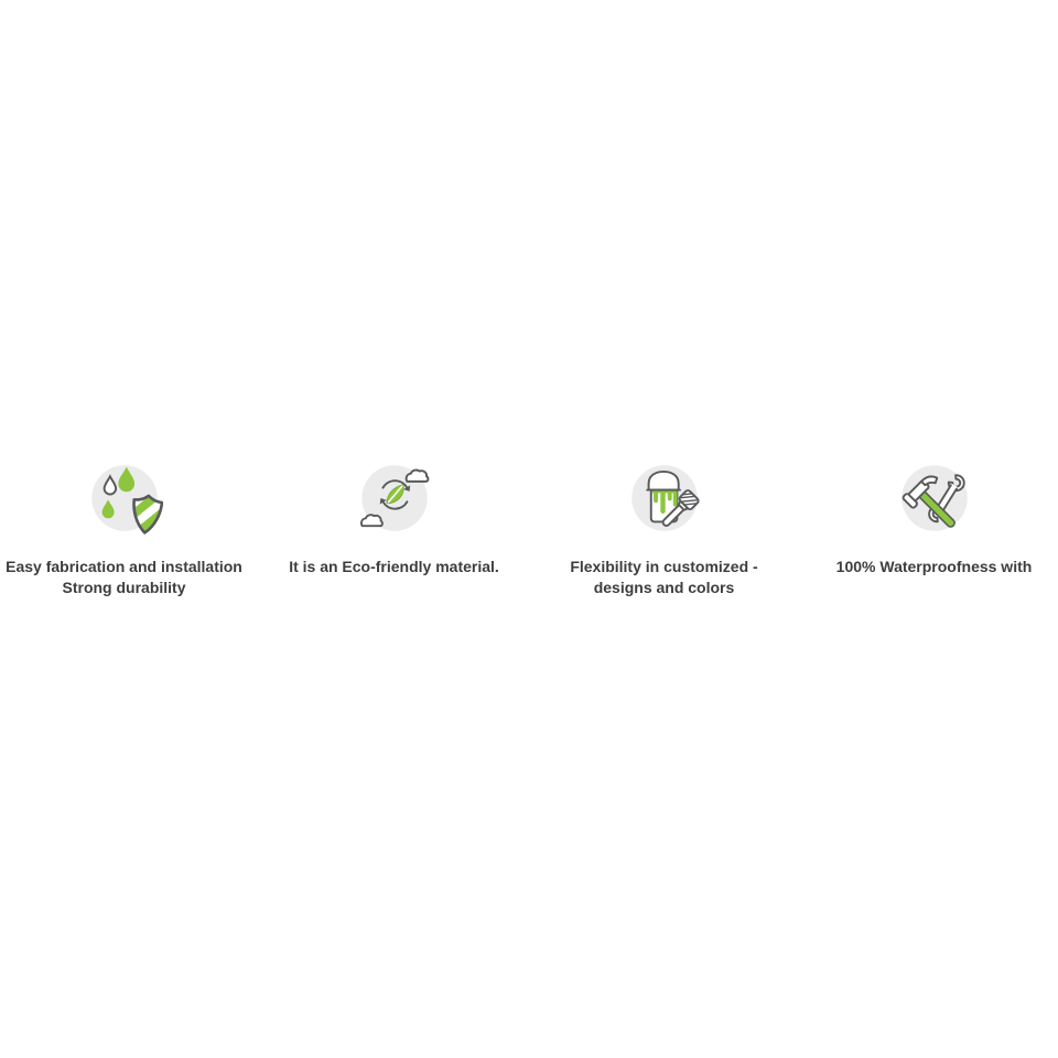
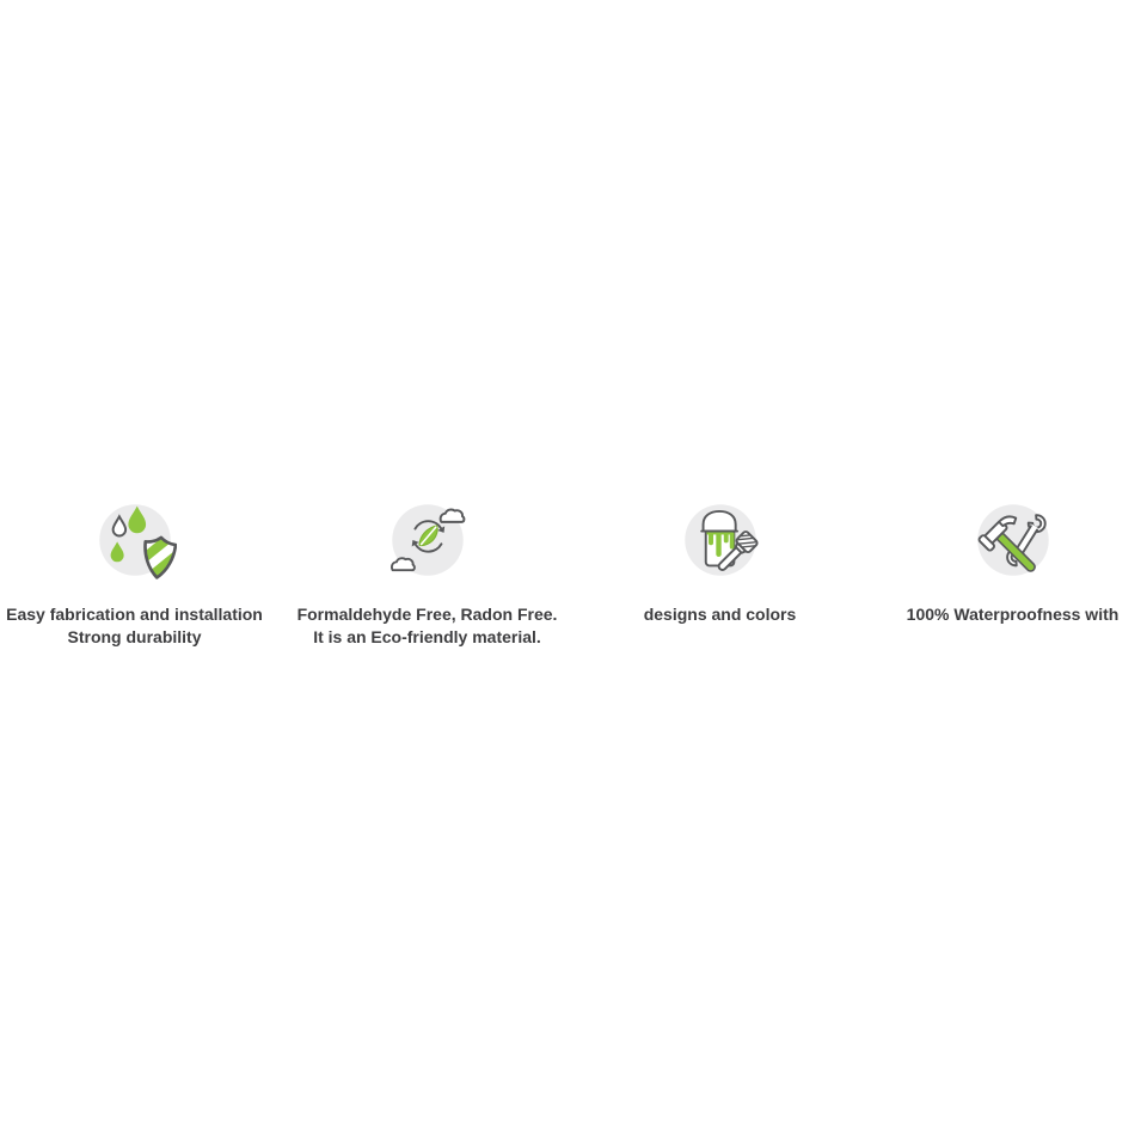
  Easy fabrication and installation
  Strong durability
+ Formaldehyde Free, Radon Free.
  It is an Eco-friendly material.
- Flexibility in customized -
  designs and colors
  100% Waterproofness with
